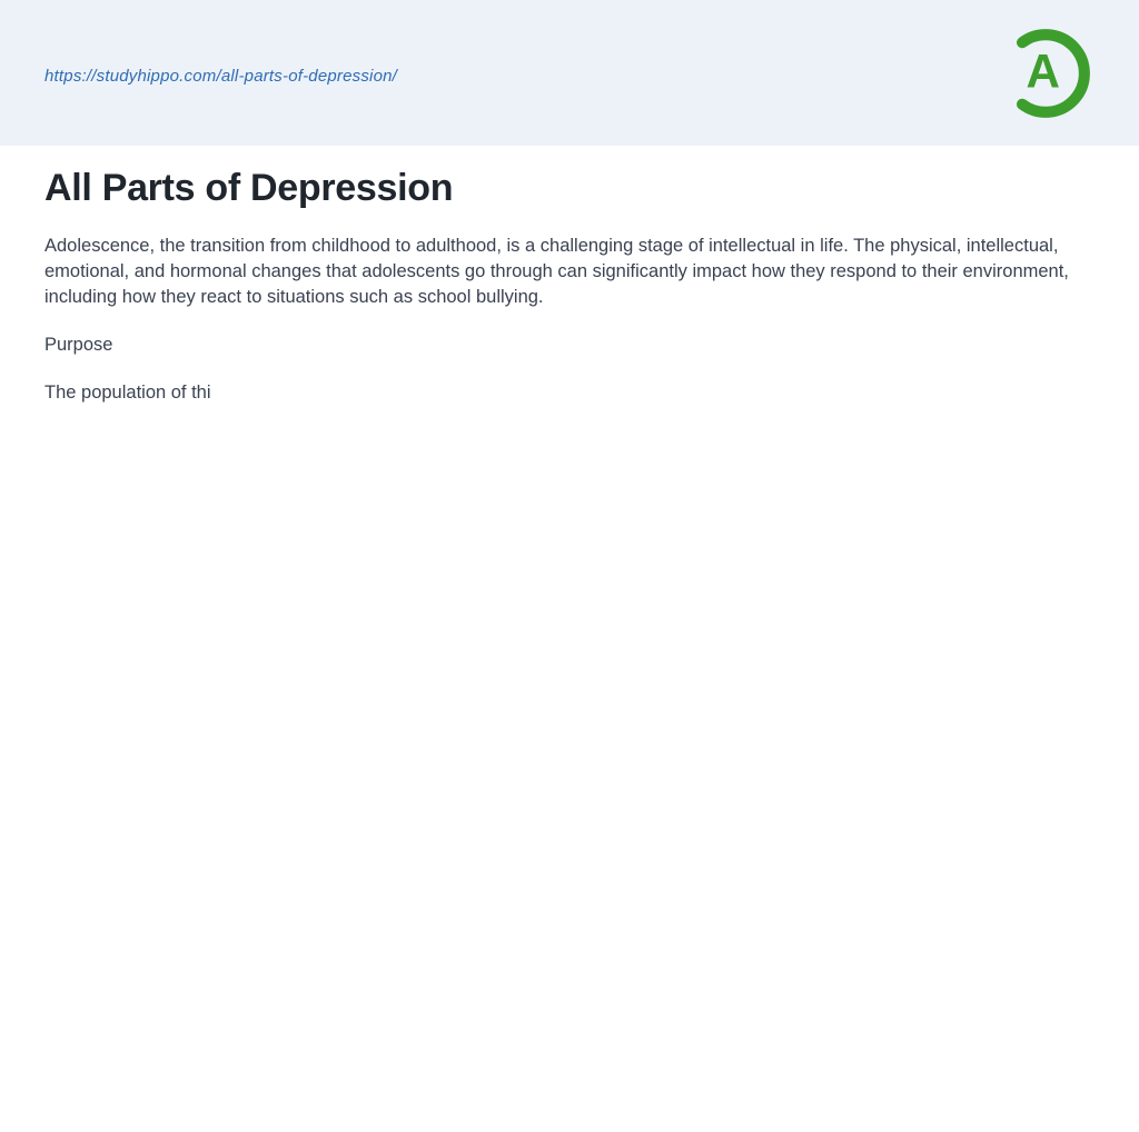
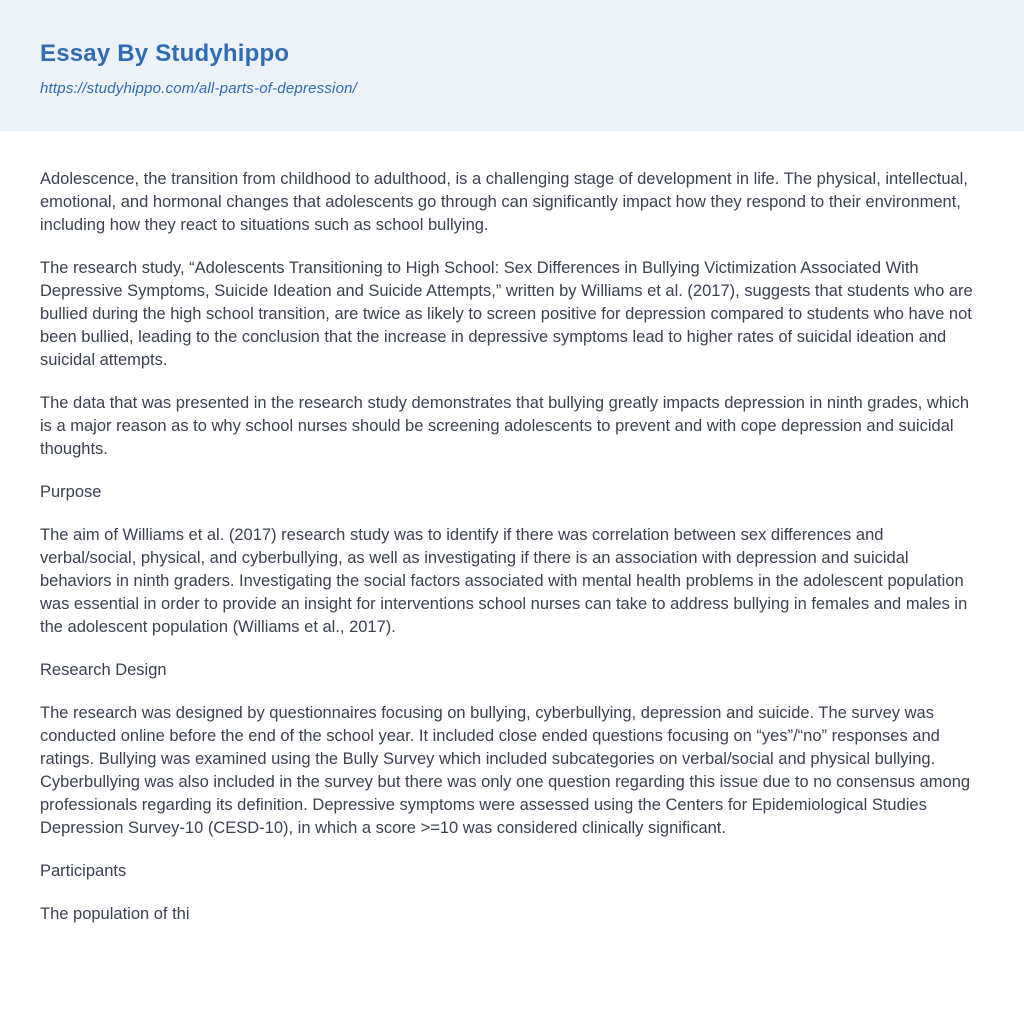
+ Essay By Studyhippo
  https://studyhippo.com/all-parts-of-depression/
- A
- All Parts of Depression
- Adolescence, the transition from childhood to adulthood, is a challenging stage of intellectual in life. The physical, intellectual, emotional, and hormonal changes that adolescents go through can significantly impact how they respond to their environment, including how they react to situations such as school bullying.
+ Adolescence, the transition from childhood to adulthood, is a challenging stage of development in life. The physical, intellectual, emotional, and hormonal changes that adolescents go through can significantly impact how they respond to their environment, including how they react to situations such as school bullying.
+ The research study, “Adolescents Transitioning to High School: Sex Differences in Bullying Victimization Associated With Depressive Symptoms, Suicide Ideation and Suicide Attempts,” written by Williams et al. (2017), suggests that students who are bullied during the high school transition, are twice as likely to screen positive for depression compared to students who have not been bullied, leading to the conclusion that the increase in depressive symptoms lead to higher rates of suicidal ideation and suicidal attempts.
+ The data that was presented in the research study demonstrates that bullying greatly impacts depression in ninth grades, which is a major reason as to why school nurses should be screening adolescents to prevent and with cope depression and suicidal thoughts.
  Purpose
+ The aim of Williams et al. (2017) research study was to identify if there was correlation between sex differences and verbal/social, physical, and cyberbullying, as well as investigating if there is an association with depression and suicidal behaviors in ninth graders. Investigating the social factors associated with mental health problems in the adolescent population was essential in order to provide an insight for interventions school nurses can take to address bullying in females and males in the adolescent population (Williams et al., 2017).
+ Research Design
+ The research was designed by questionnaires focusing on bullying, cyberbullying, depression and suicide. The survey was conducted online before the end of the school year. It included close ended questions focusing on “yes”/“no” responses and ratings. Bullying was examined using the Bully Survey which included subcategories on verbal/social and physical bullying. Cyberbullying was also included in the survey but there was only one question regarding this issue due to no consensus among professionals regarding its definition. Depressive symptoms were assessed using the Centers for Epidemiological Studies Depression Survey-10 (CESD-10), in which a score >=10 was considered clinically significant.
+ Participants
  The population of thi
